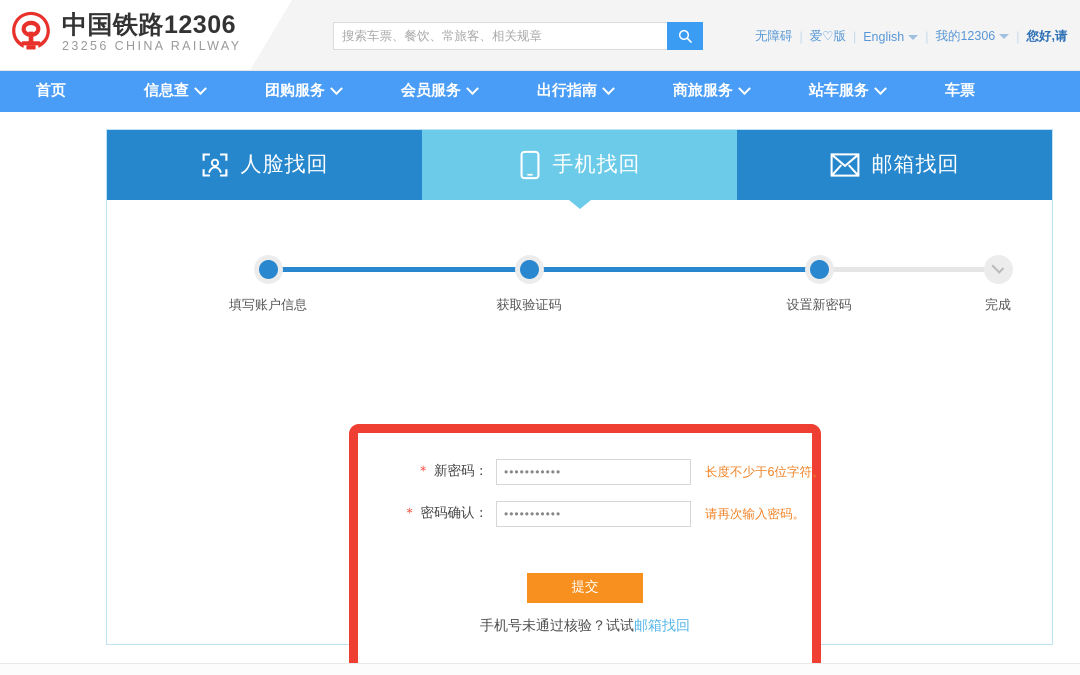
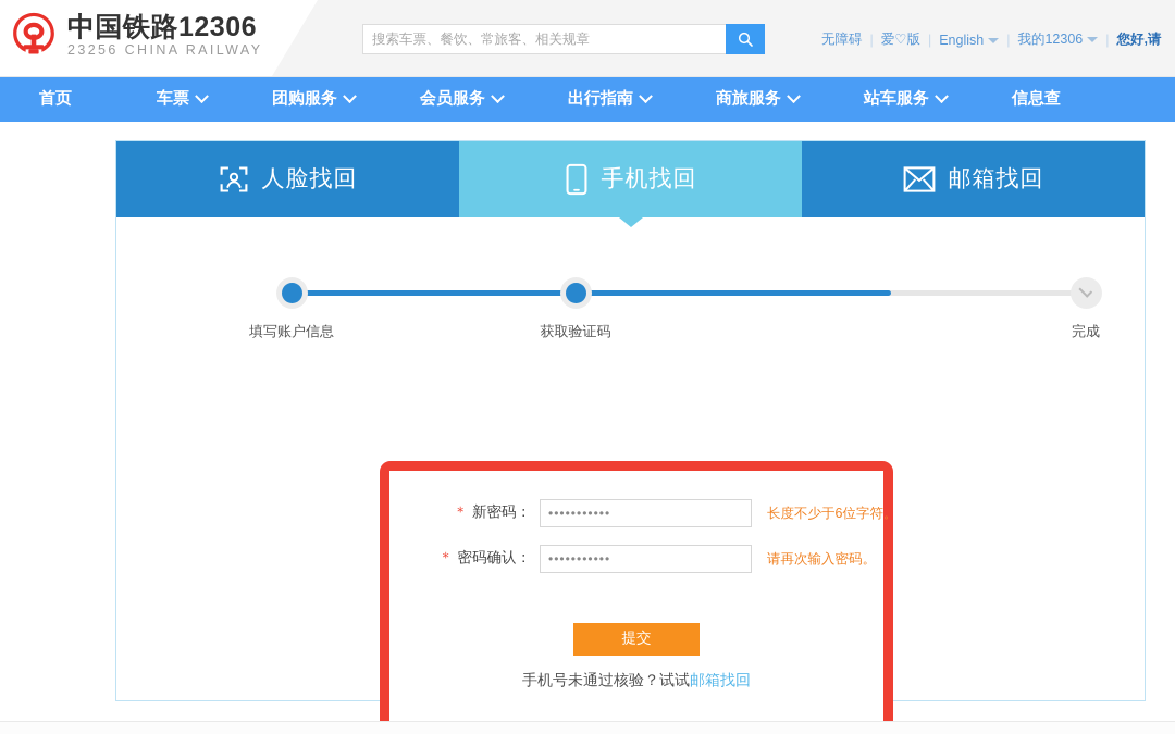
  中国铁路12306
  23256 CHINA RAILWAY
  搜索车票、餐饮、常旅客、相关规章
  无障碍
  |
  爱♡版
  |
  English
  |
  我的12306
  |
  您好,请
  首页
- 信息查
+ 车票
  团购服务
  会员服务
  出行指南
  商旅服务
  站车服务
- 车票
+ 信息查
  人脸找回
  手机找回
  邮箱找回
  填写账户信息
  获取验证码
- 设置新密码
  完成
  ＊ 新密码：
  •••••••••••
  长度不少于6位字符。
  ＊ 密码确认：
  •••••••••••
  请再次输入密码。
  提交
  手机号未通过核验？试试邮箱找回
